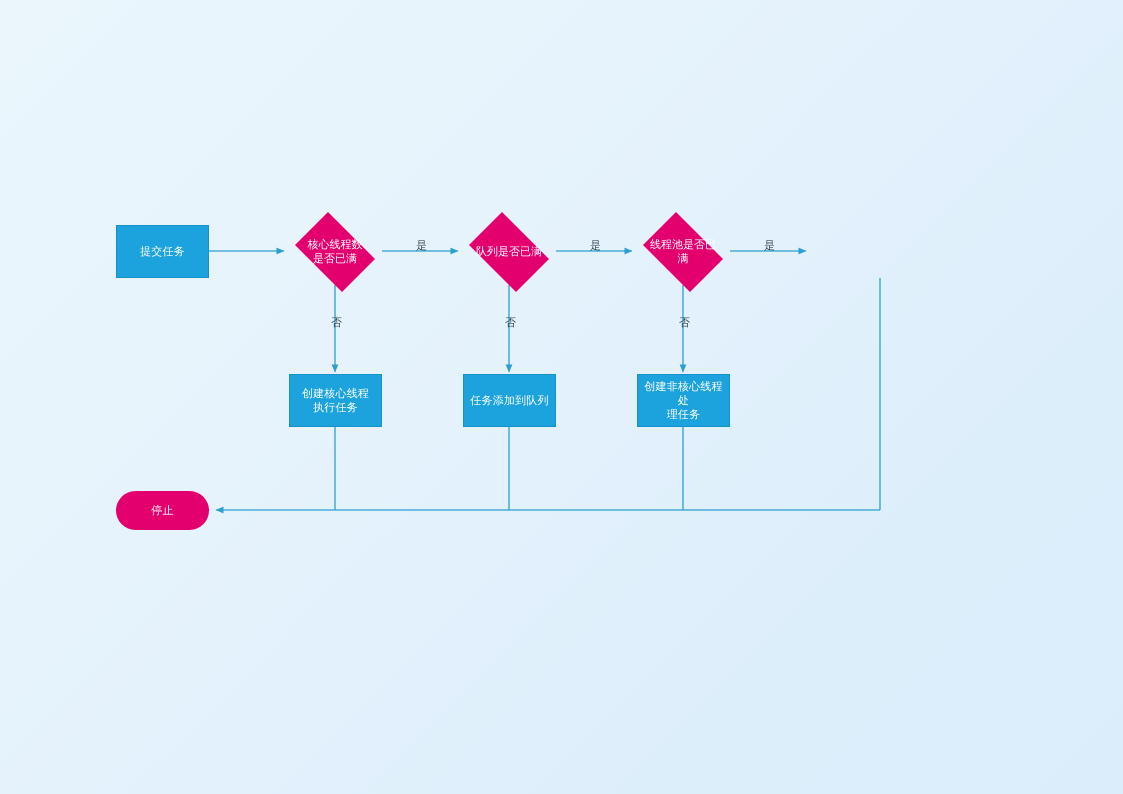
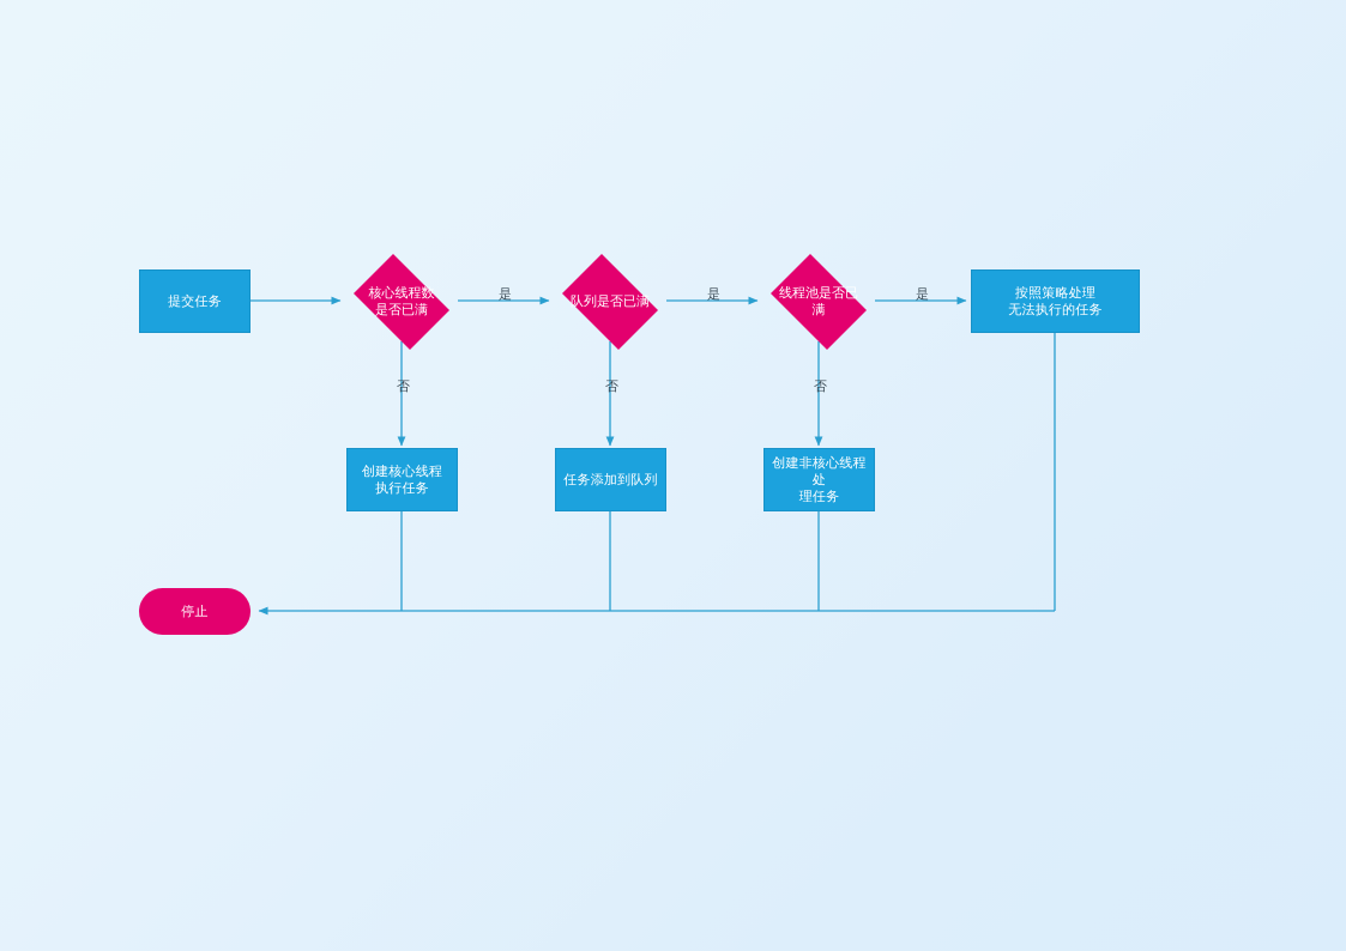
  提交任务
  核心线程数
  是否已满
  队列是否已满
  线程池是否已
  满
+ 按照策略处理
+ 无法执行的任务
  创建核心线程
  执行任务
  任务添加到队列
  创建非核心线程处
  理任务
  停止
  是
  是
  是
  否
  否
  否
